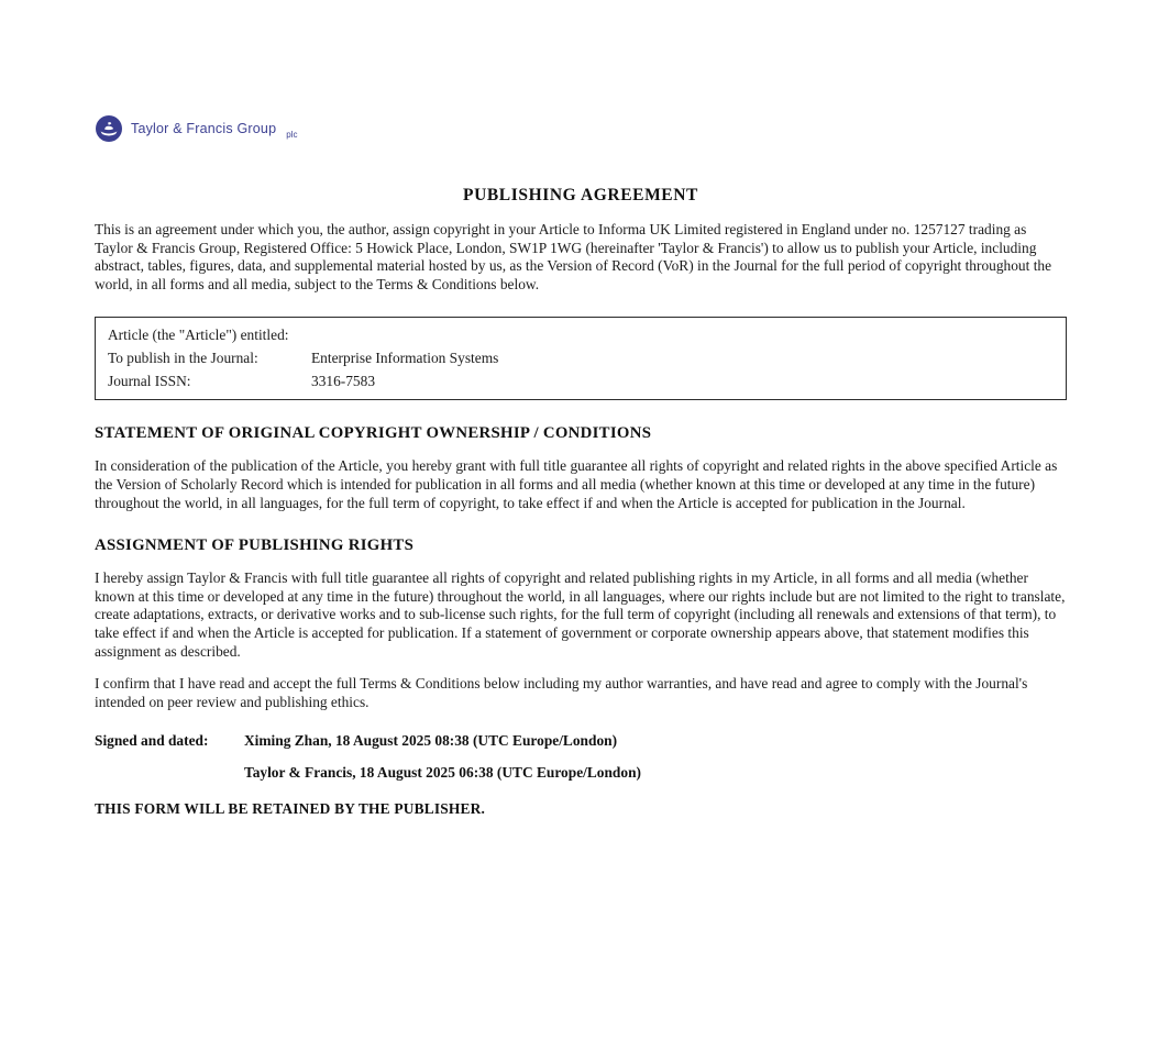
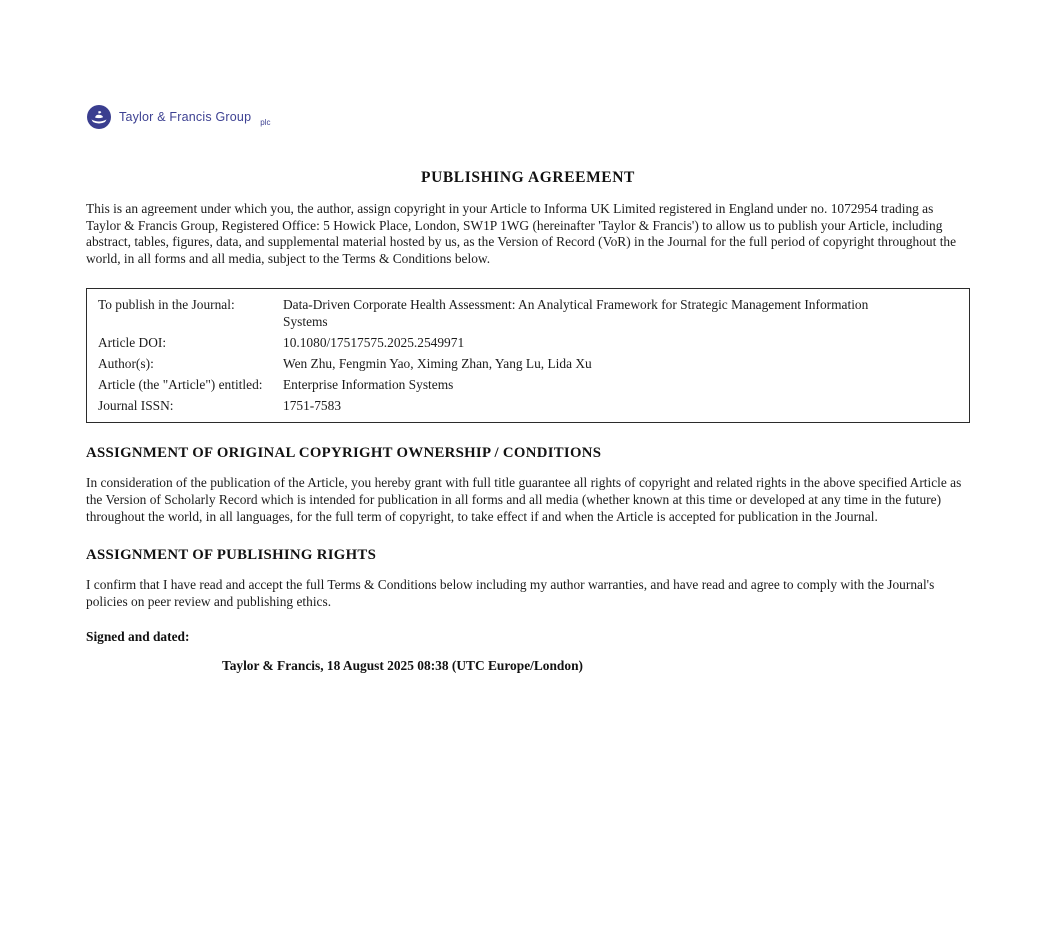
  Taylor & Francis Group
  plc
  PUBLISHING AGREEMENT
- This is an agreement under which you, the author, assign copyright in your Article to Informa UK Limited registered in England under no. 1257127 trading as Taylor & Francis Group, Registered Office: 5 Howick Place, London, SW1P 1WG (hereinafter 'Taylor & Francis') to allow us to publish your Article, including abstract, tables, figures, data, and supplemental material hosted by us, as the Version of Record (VoR) in the Journal for the full period of copyright throughout the world, in all forms and all media, subject to the Terms & Conditions below.
+ This is an agreement under which you, the author, assign copyright in your Article to Informa UK Limited registered in England under no. 1072954 trading as Taylor & Francis Group, Registered Office: 5 Howick Place, London, SW1P 1WG (hereinafter 'Taylor & Francis') to allow us to publish your Article, including abstract, tables, figures, data, and supplemental material hosted by us, as the Version of Record (VoR) in the Journal for the full period of copyright throughout the world, in all forms and all media, subject to the Terms & Conditions below.
- Article (the "Article") entitled:
+ To publish in the Journal:
+ Data-Driven Corporate Health Assessment: An Analytical Framework for Strategic Management Information Systems
+ Article DOI:
+ 10.1080/17517575.2025.2549971
+ Author(s):
+ Wen Zhu, Fengmin Yao, Ximing Zhan, Yang Lu, Lida Xu
- To publish in the Journal:
+ Article (the "Article") entitled:
  Enterprise Information Systems
  Journal ISSN:
- 3316-7583
+ 1751-7583
- STATEMENT OF ORIGINAL COPYRIGHT OWNERSHIP / CONDITIONS
+ ASSIGNMENT OF ORIGINAL COPYRIGHT OWNERSHIP / CONDITIONS
  In consideration of the publication of the Article, you hereby grant with full title guarantee all rights of copyright and related rights in the above specified Article as the Version of Scholarly Record which is intended for publication in all forms and all media (whether known at this time or developed at any time in the future) throughout the world, in all languages, for the full term of copyright, to take effect if and when the Article is accepted for publication in the Journal.
  ASSIGNMENT OF PUBLISHING RIGHTS
- I hereby assign Taylor & Francis with full title guarantee all rights of copyright and related publishing rights in my Article, in all forms and all media (whether known at this time or developed at any time in the future) throughout the world, in all languages, where our rights include but are not limited to the right to translate, create adaptations, extracts, or derivative works and to sub-license such rights, for the full term of copyright (including all renewals and extensions of that term), to take effect if and when the Article is accepted for publication. If a statement of government or corporate ownership appears above, that statement modifies this assignment as described.
- I confirm that I have read and accept the full Terms & Conditions below including my author warranties, and have read and agree to comply with the Journal's intended on peer review and publishing ethics.
+ I confirm that I have read and accept the full Terms & Conditions below including my author warranties, and have read and agree to comply with the Journal's policies on peer review and publishing ethics.
  Signed and dated:
- Ximing Zhan, 18 August 2025 08:38 (UTC Europe/London)
- Taylor & Francis, 18 August 2025 06:38 (UTC Europe/London)
+ Taylor & Francis, 18 August 2025 08:38 (UTC Europe/London)
- THIS FORM WILL BE RETAINED BY THE PUBLISHER.
